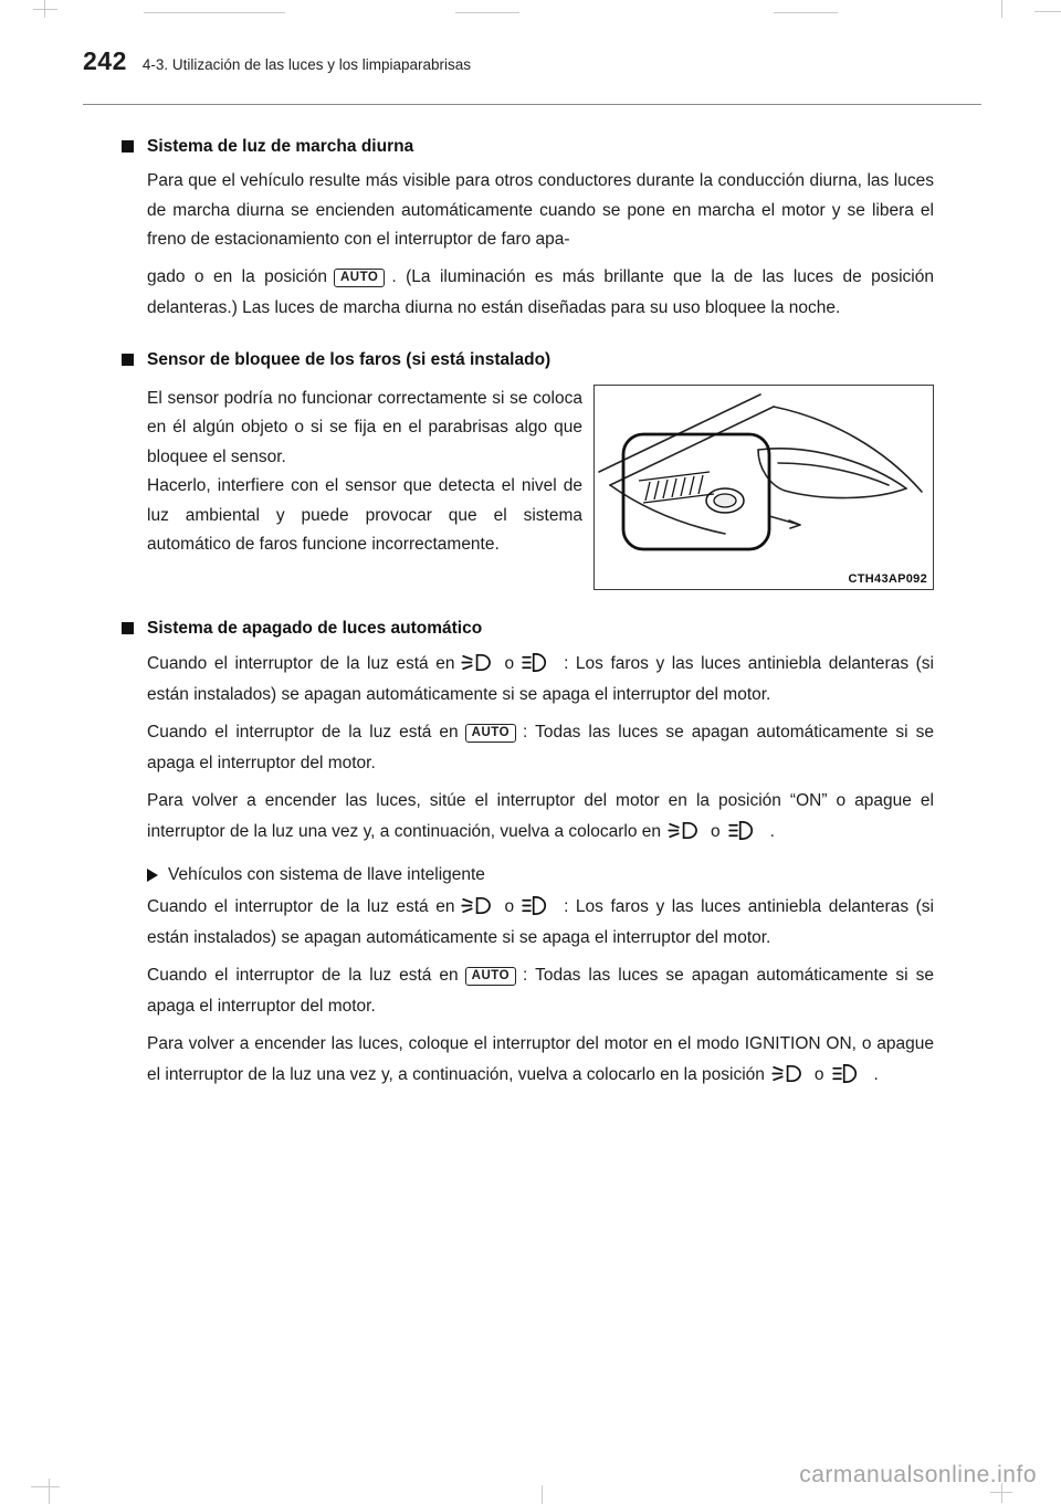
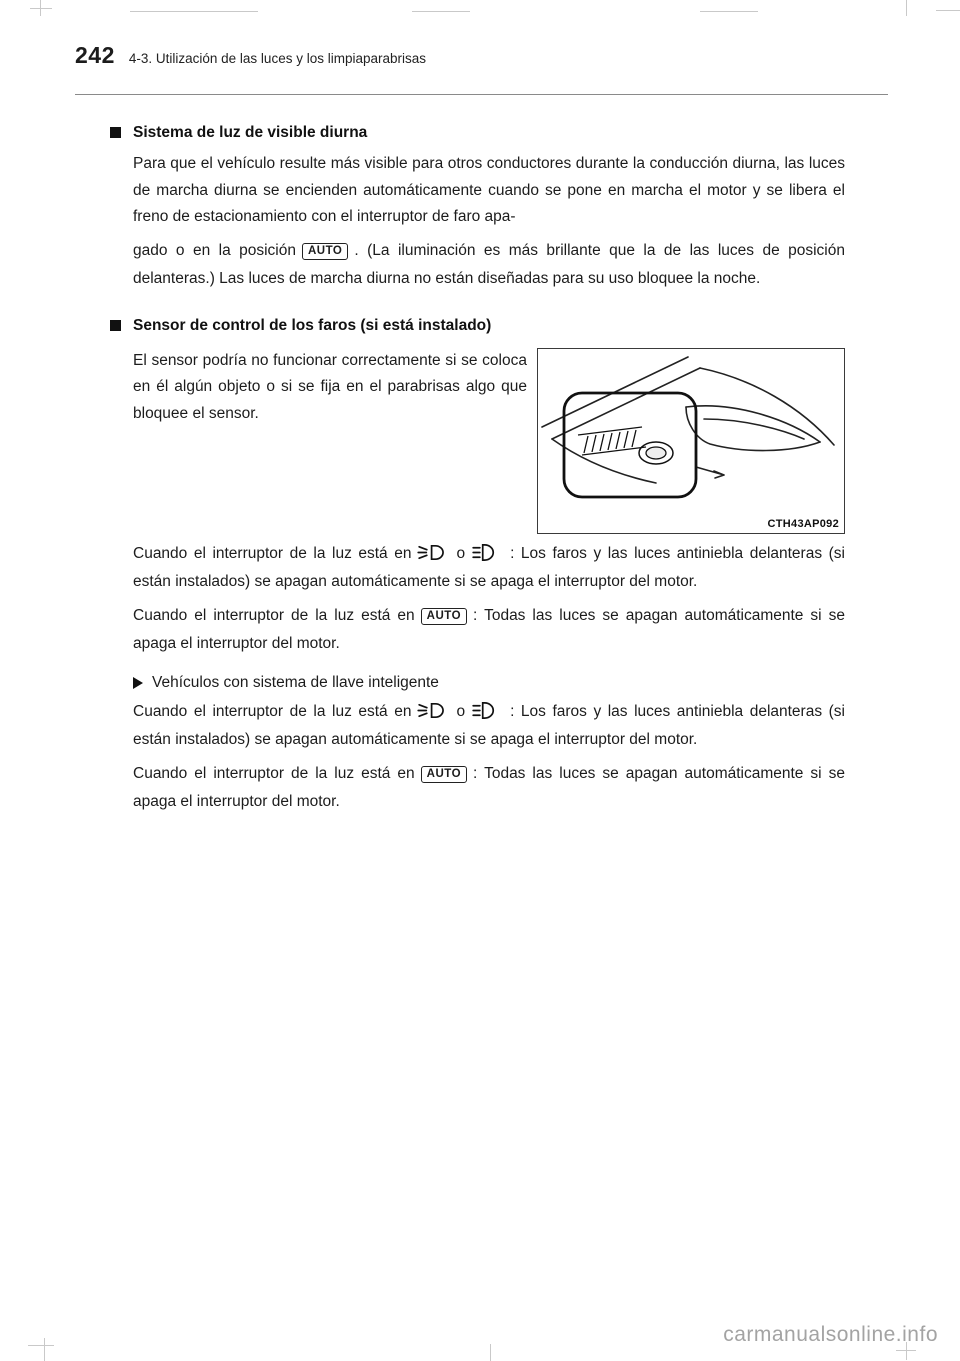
  242
  4-3. Utilización de las luces y los limpiaparabrisas
- Sistema de luz de marcha diurna
+ Sistema de luz de visible diurna
  Para que el vehículo resulte más visible para otros conductores durante la conducción diurna, las luces de marcha diurna se encienden automáticamente cuando se pone en marcha el motor y se libera el freno de estacionamiento con el interruptor de faro apa-
  gado o en la posición AUTO . (La iluminación es más brillante que la de las luces de posición delanteras.) Las luces de marcha diurna no están diseñadas para su uso bloquee la noche.
- Sensor de bloquee de los faros (si está instalado)
+ Sensor de control de los faros (si está instalado)
  El sensor podría no funcionar correctamente si se coloca en él algún objeto o si se fija en el parabrisas algo que bloquee el sensor.
- Hacerlo, interfiere con el sensor que detecta el nivel de luz ambiental y puede provocar que el sistema automático de faros funcione incorrectamente.
  CTH43AP092
- Sistema de apagado de luces automático
  Cuando el interruptor de la luz está en o : Los faros y las luces antiniebla delanteras (si están instalados) se apagan automáticamente si se apaga el interruptor del motor.
  Cuando el interruptor de la luz está en AUTO : Todas las luces se apagan automáticamente si se apaga el interruptor del motor.
- Para volver a encender las luces, sitúe el interruptor del motor en la posición “ON” o apague el interruptor de la luz una vez y, a continuación, vuelva a colocarlo en o .
  Vehículos con sistema de llave inteligente
  Cuando el interruptor de la luz está en o : Los faros y las luces antiniebla delanteras (si están instalados) se apagan automáticamente si se apaga el interruptor del motor.
  Cuando el interruptor de la luz está en AUTO : Todas las luces se apagan automáticamente si se apaga el interruptor del motor.
- Para volver a encender las luces, coloque el interruptor del motor en el modo IGNITION ON, o apague el interruptor de la luz una vez y, a continuación, vuelva a colocarlo en la posición o .
  carmanualsonline.info
